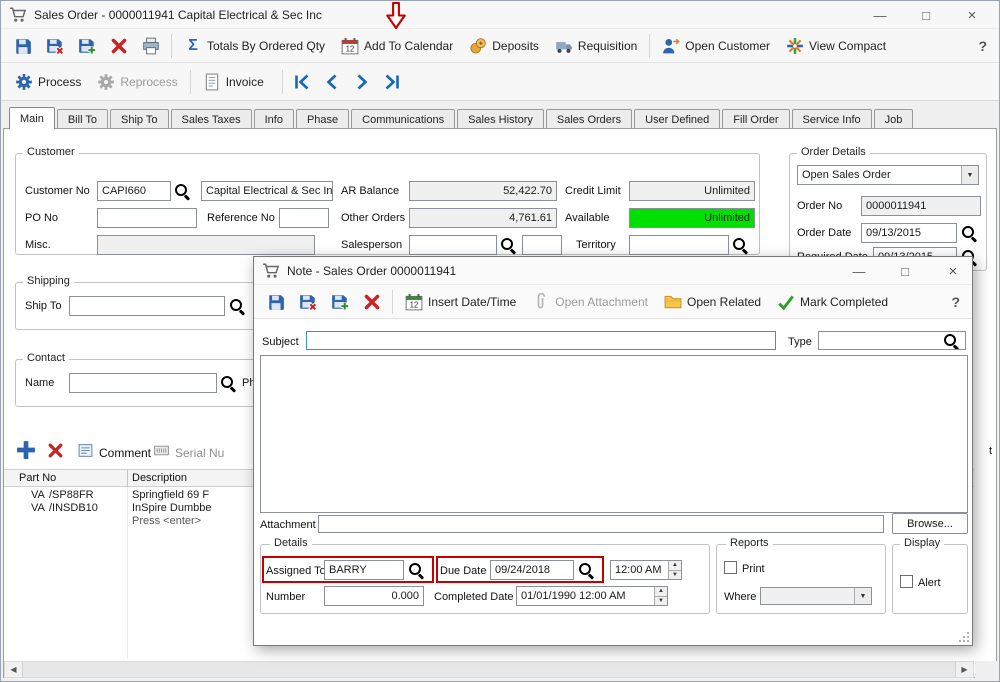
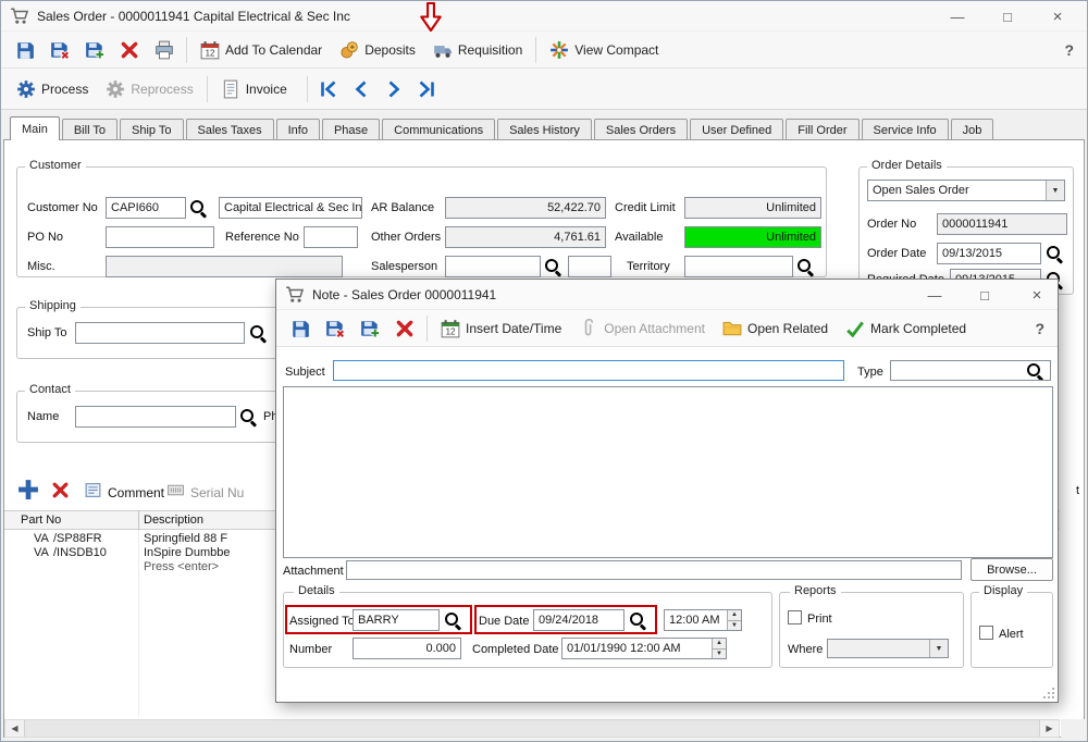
  Sales Order - 0000011941 Capital Electrical & Sec Inc
  —
  □
  ×
- Σ
- Totals By Ordered Qty
  12
  Add To Calendar
  Deposits
  Requisition
- Open Customer
  View Compact
  ?
  Process
  Reprocess
  Invoice
  Main
  Bill To
  Ship To
  Sales Taxes
  Info
  Phase
  Communications
  Sales History
  Sales Orders
  User Defined
  Fill Order
  Service Info
  Job
  Customer
  Customer No
  CAPI660
  Capital Electrical & Sec In
  AR Balance
  52,422.70
  Credit Limit
  Unlimited
  PO No
  Reference No
  Other Orders
  4,761.61
  Available
  Unlimited
  Misc.
  Salesperson
  Territory
  Order Details
  Open Sales Order
  Order No
  0000011941
  Order Date
  09/13/2015
  Shipping
  Ship To
  Contact
  Name
  Comment
  Serial Nu
  Part No
  Description
  VA
  /SP88FR
- Springfield 69 F
+ Springfield 88 F
  VA
  /INSDB10
  InSpire Dumbbe
  Press <enter>
  t
  ◀
  ▶
  Note - Sales Order 0000011941
  —
  □
  ×
  12
  Insert Date/Time
  Open Attachment
  Open Related
  Mark Completed
  ?
  Subject
  Type
  Attachment
  Browse...
  Details
  Assigned To
  BARRY
  Due Date
  09/24/2018
  12:00 AM
  Number
  0.000
  Completed Date
  01/01/1990 12:00 AM
  Reports
  Print
  Where
  Display
  Alert
